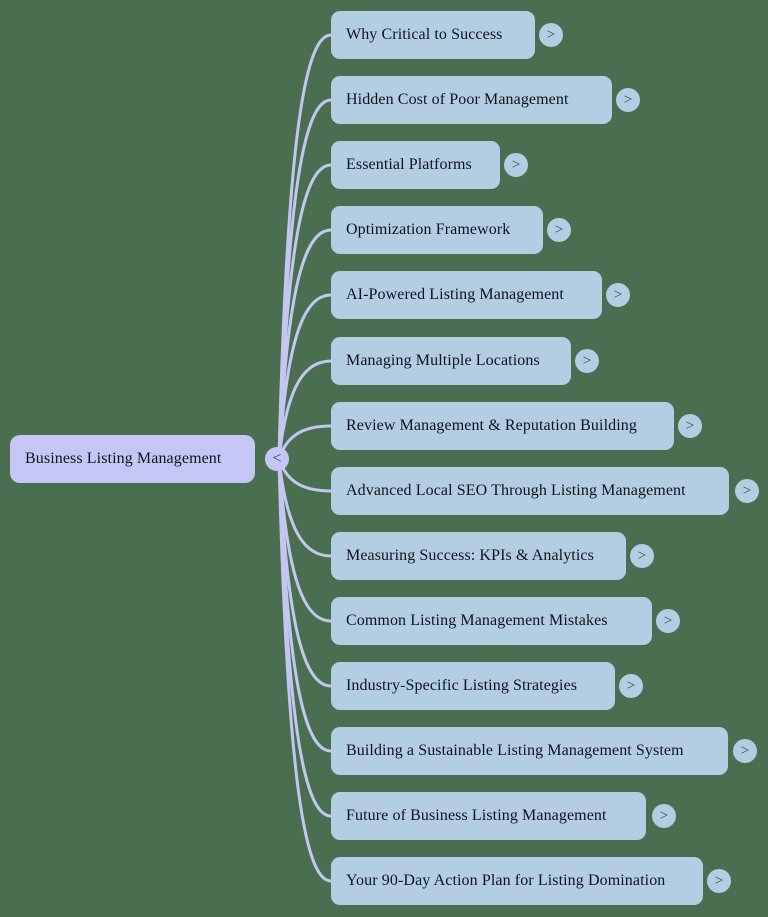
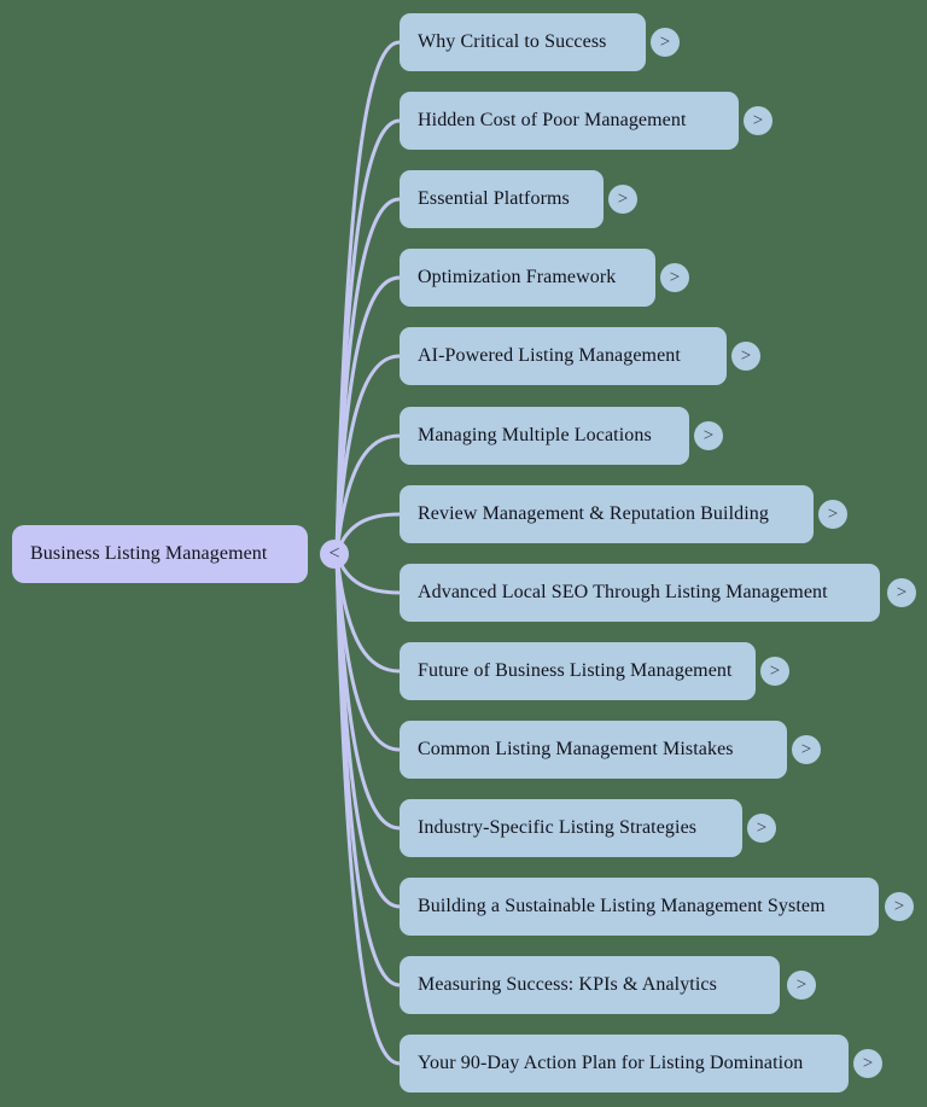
  Business Listing Management
  <
  Why Critical to Success
  >
  Hidden Cost of Poor Management
  >
  Essential Platforms
  >
  Optimization Framework
  >
  AI-Powered Listing Management
  >
  Managing Multiple Locations
  >
  Review Management & Reputation Building
  >
  Advanced Local SEO Through Listing Management
  >
- Measuring Success: KPIs & Analytics
+ Future of Business Listing Management
  >
  Common Listing Management Mistakes
  >
  Industry-Specific Listing Strategies
  >
  Building a Sustainable Listing Management System
  >
- Future of Business Listing Management
+ Measuring Success: KPIs & Analytics
  >
  Your 90-Day Action Plan for Listing Domination
  >
